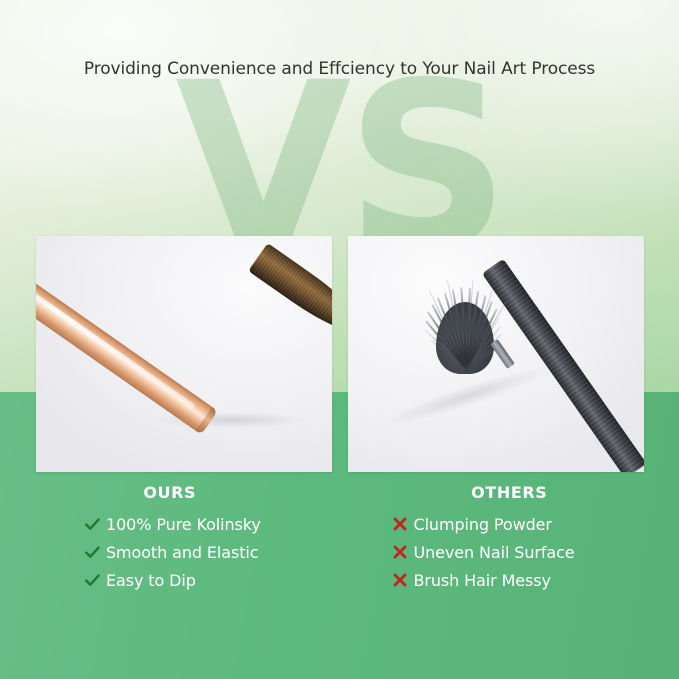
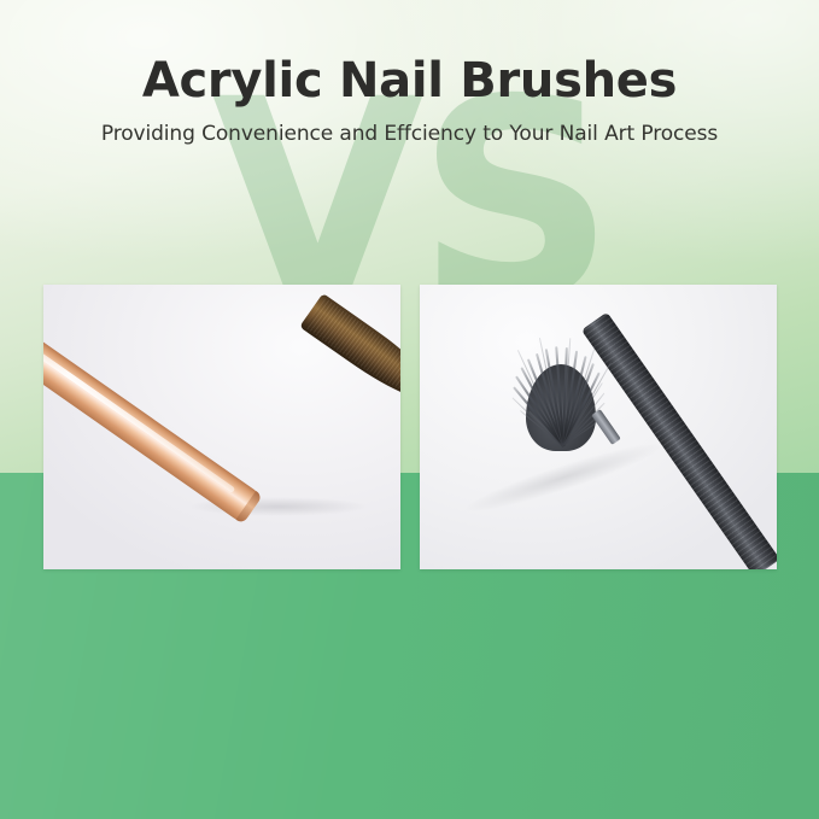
  VS
+ Acrylic Nail Brushes
  Providing Convenience and Effciency to Your Nail Art Process
- OURS
- 100% Pure Kolinsky
- Smooth and Elastic
- Easy to Dip
- OTHERS
- Clumping Powder
- Uneven Nail Surface
- Brush Hair Messy
